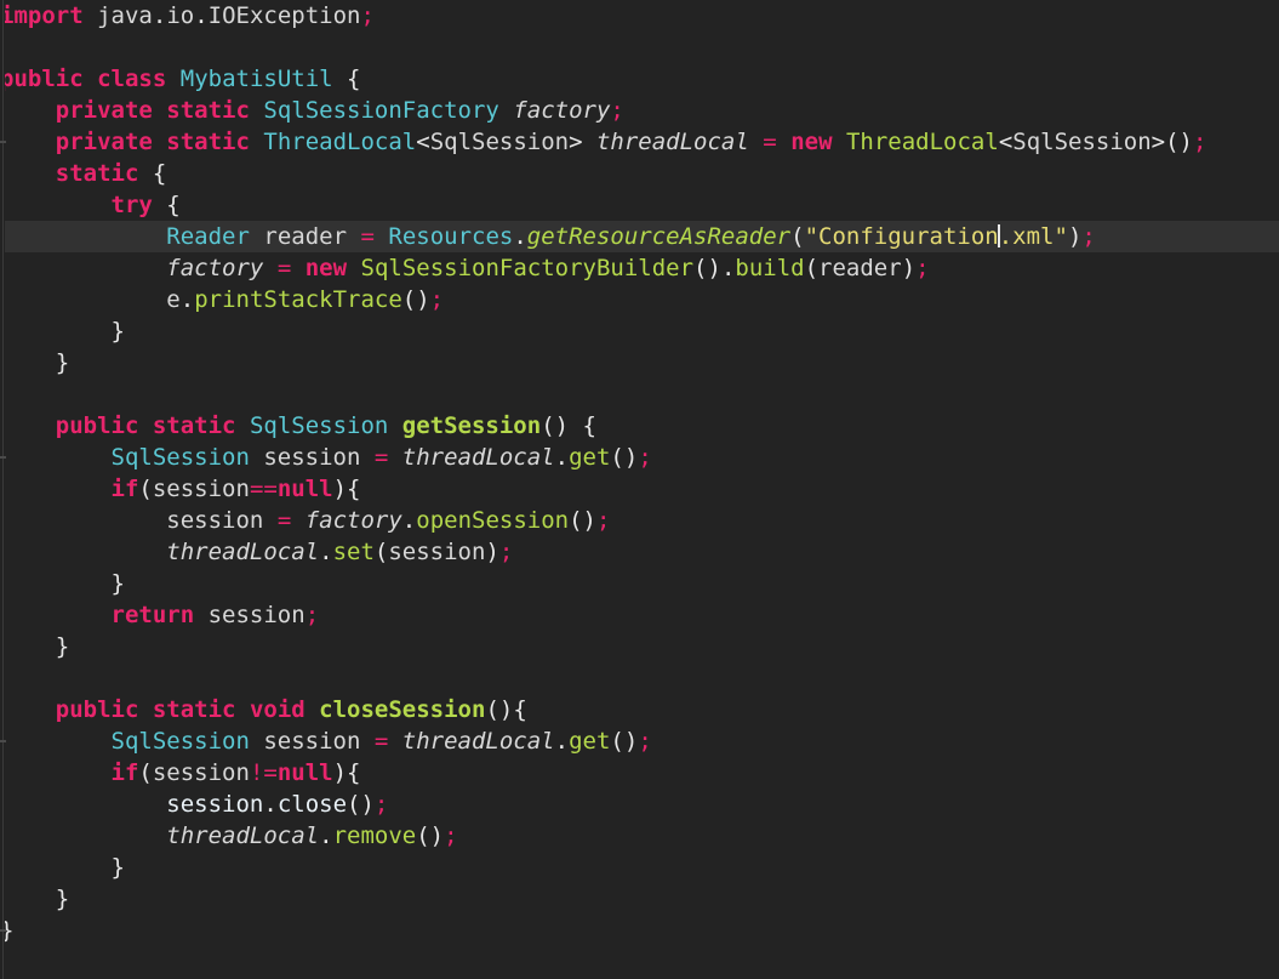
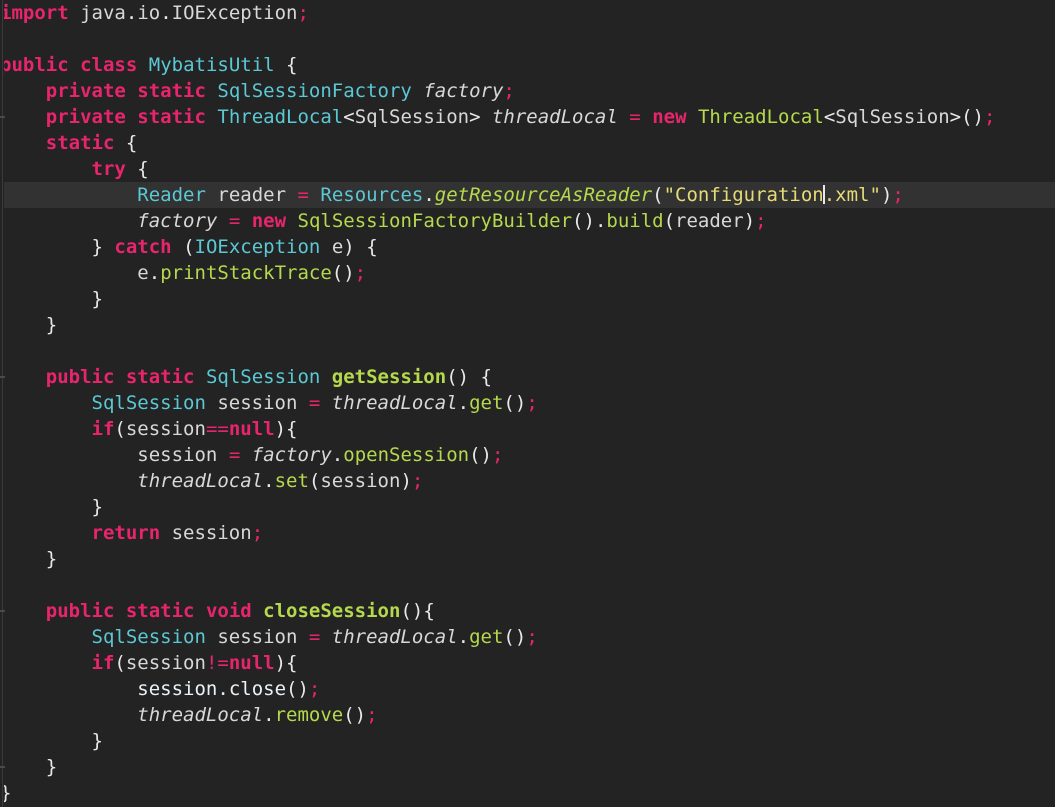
  import java.io.IOException;
  public class MybatisUtil {
  private static SqlSessionFactory factory;
  private static ThreadLocal<SqlSession> threadLocal = new ThreadLocal<SqlSession>();
  static {
  try {
  Reader reader = Resources.getResourceAsReader("Configuration.xml");
  factory = new SqlSessionFactoryBuilder().build(reader);
+ } catch (IOException e) {
  e.printStackTrace();
  }
  }
  public static SqlSession getSession() {
  SqlSession session = threadLocal.get();
  if(session==null){
  session = factory.openSession();
  threadLocal.set(session);
  }
  return session;
  }
  public static void closeSession(){
  SqlSession session = threadLocal.get();
  if(session!=null){
  session.close();
  threadLocal.remove();
  }
  }
  }
